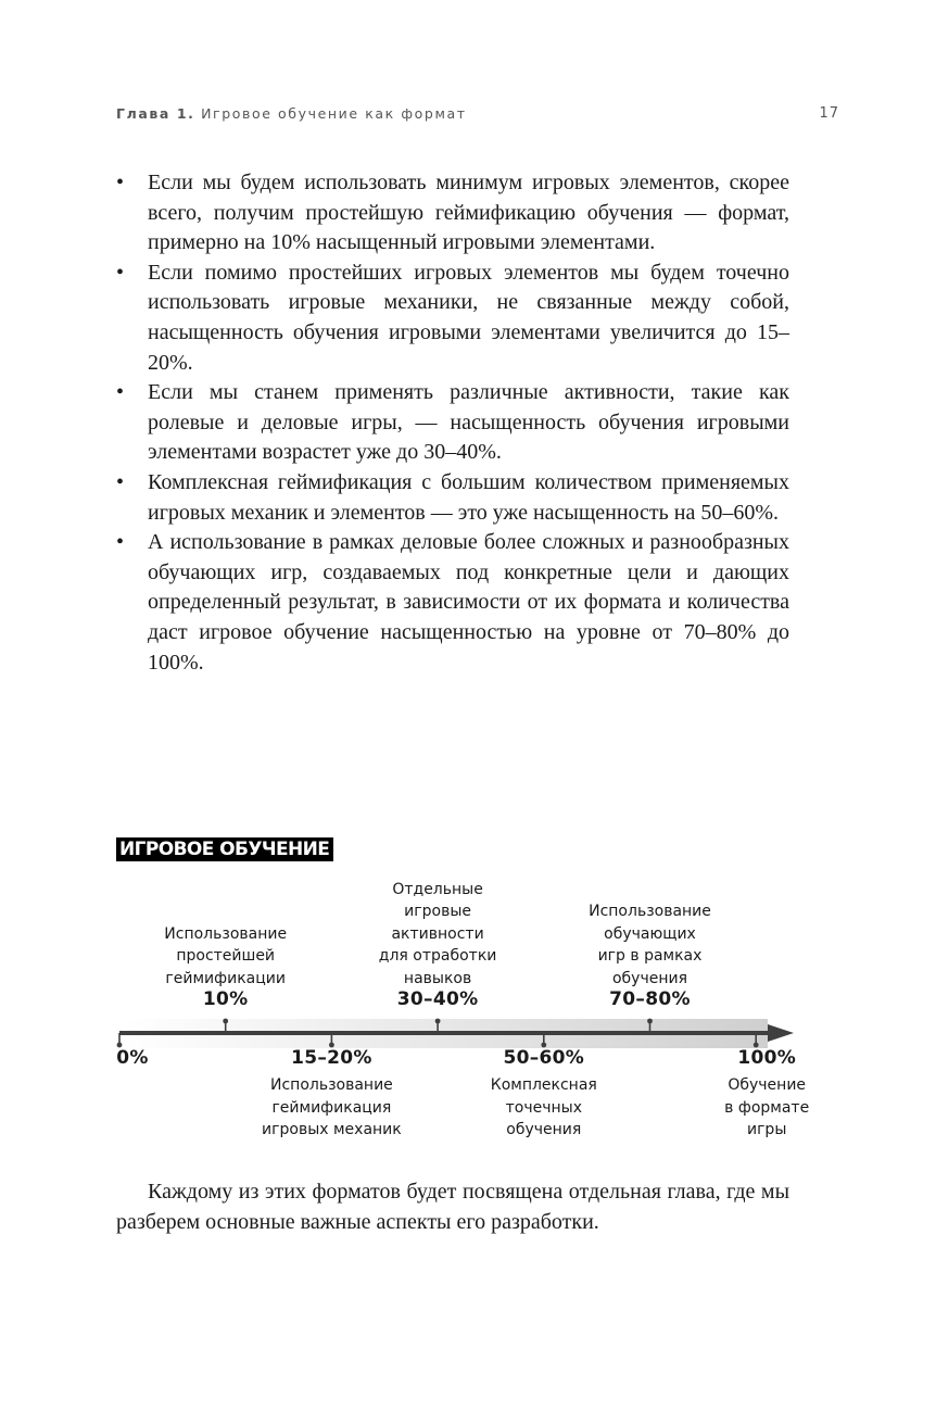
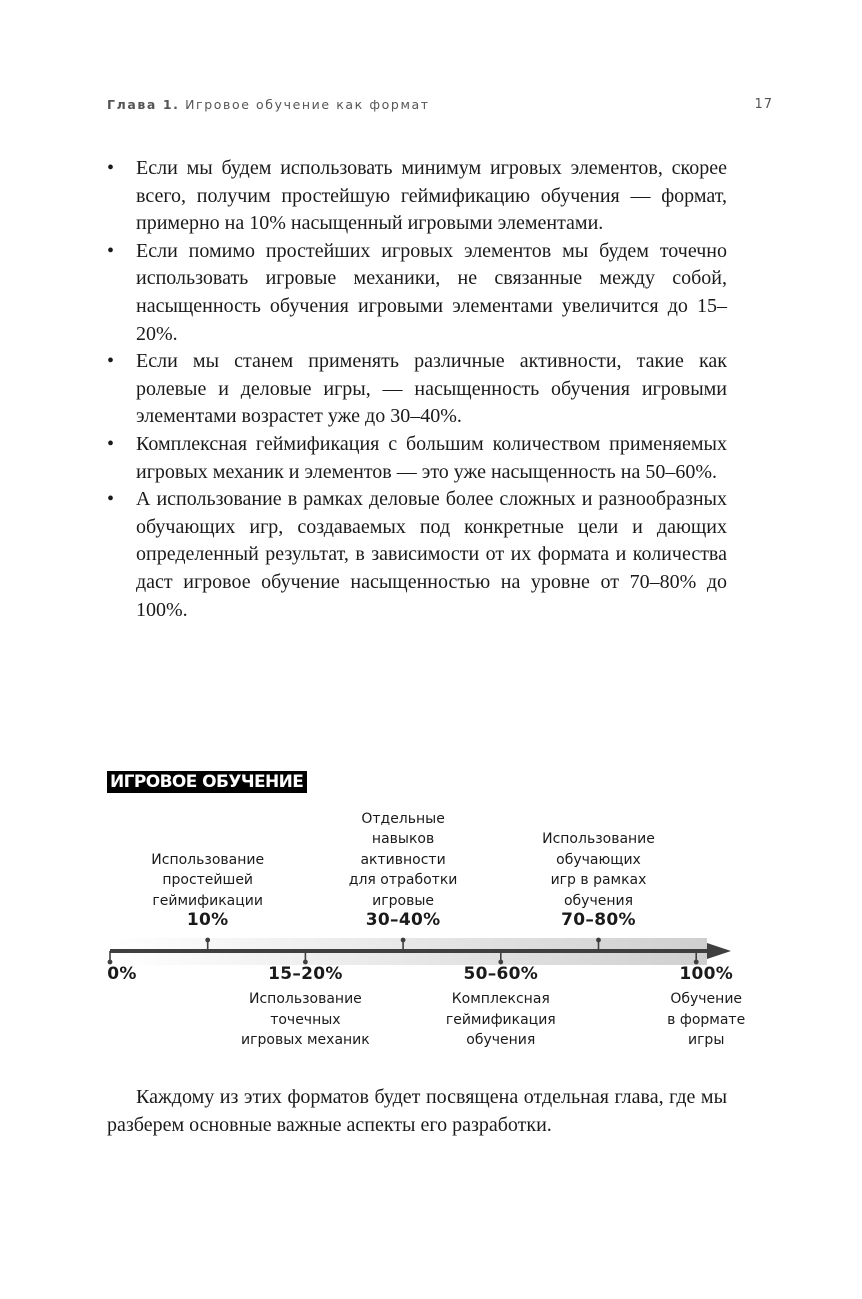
  Глава 1. Игровое обучение как формат
  17
  •
  Если мы будем использовать минимум игровых элементов, скорее всего, получим простейшую геймификацию обучения — формат, примерно на 10% насыщенный игровыми элементами.
  •
  Если помимо простейших игровых элементов мы будем точечно использовать игровые механики, не связанные между собой, насыщенность обучения игровыми элементами увеличится до 15–20%.
  •
  Если мы станем применять различные активности, такие как ролевые и деловые игры, — насыщенность обучения игровыми элементами возрастет уже до 30–40%.
  •
  Комплексная геймификация с большим количеством применяемых игровых механик и элементов — это уже насыщенность на 50–60%.
  •
  А использование в рамках деловые более сложных и разнообразных обучающих игр, создаваемых под конкретные цели и дающих определенный результат, в зависимости от их формата и количества даст игровое обучение насыщенностью на уровне от 70–80% до 100%.
  ИГРОВОЕ ОБУЧЕНИЕ
  0%
  10%
  Использование
  простейшей
  геймификации
  15–20%
  Использование
- геймификация
+ точечных
  игровых механик
  30–40%
  Отдельные
- игровые
+ навыков
  активности
  для отработки
- навыков
+ игровые
  50–60%
  Комплексная
- точечных
+ геймификация
  обучения
  70–80%
  Использование
  обучающих
  игр в рамках
  обучения
  100%
  Обучение
  в формате
  игры
  Каждому из этих форматов будет посвящена отдельная глава, где мы разберем основные важные аспекты его разработки.
